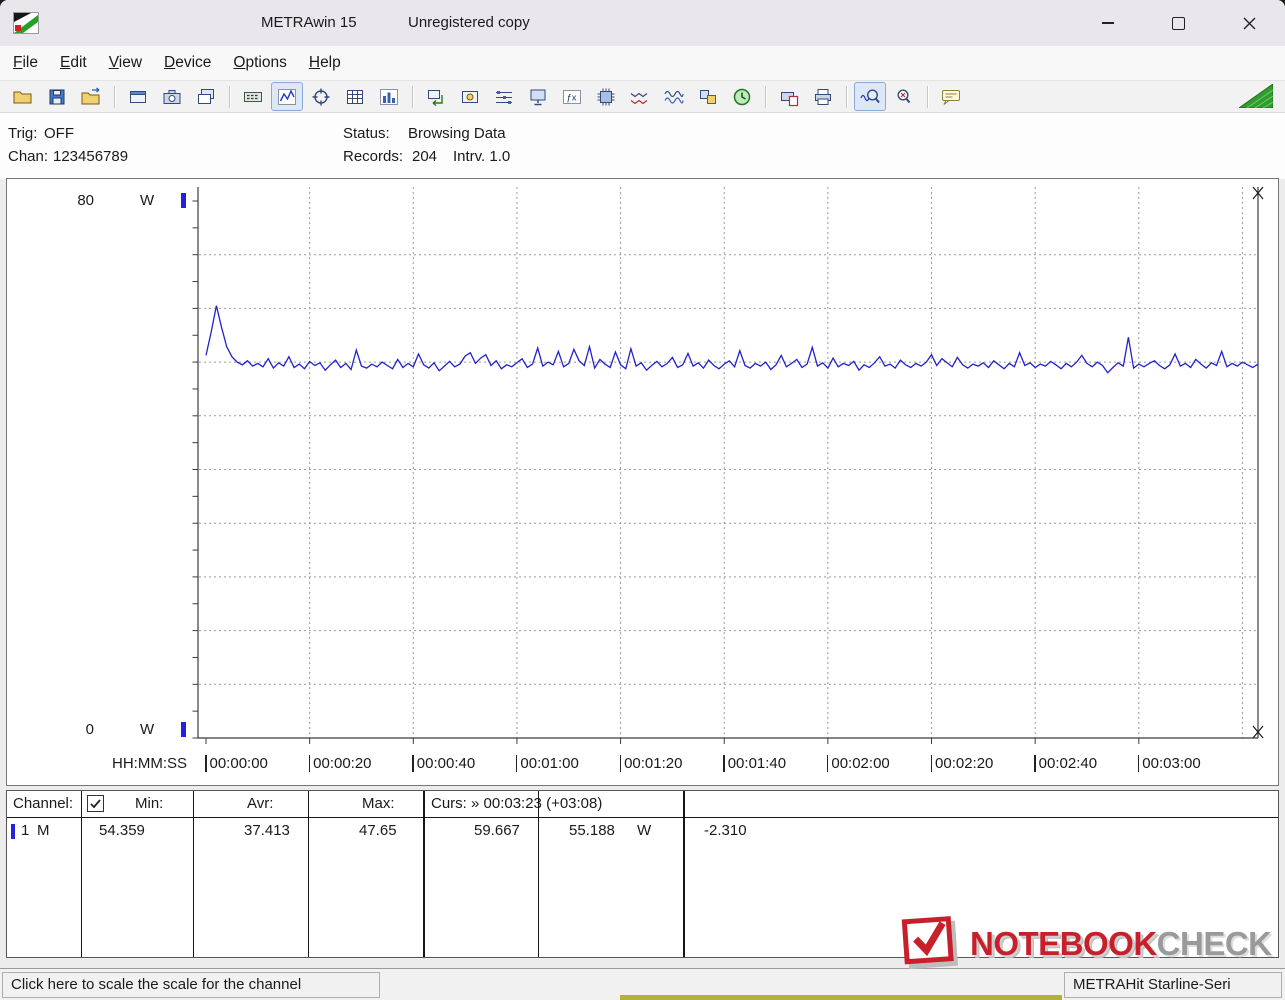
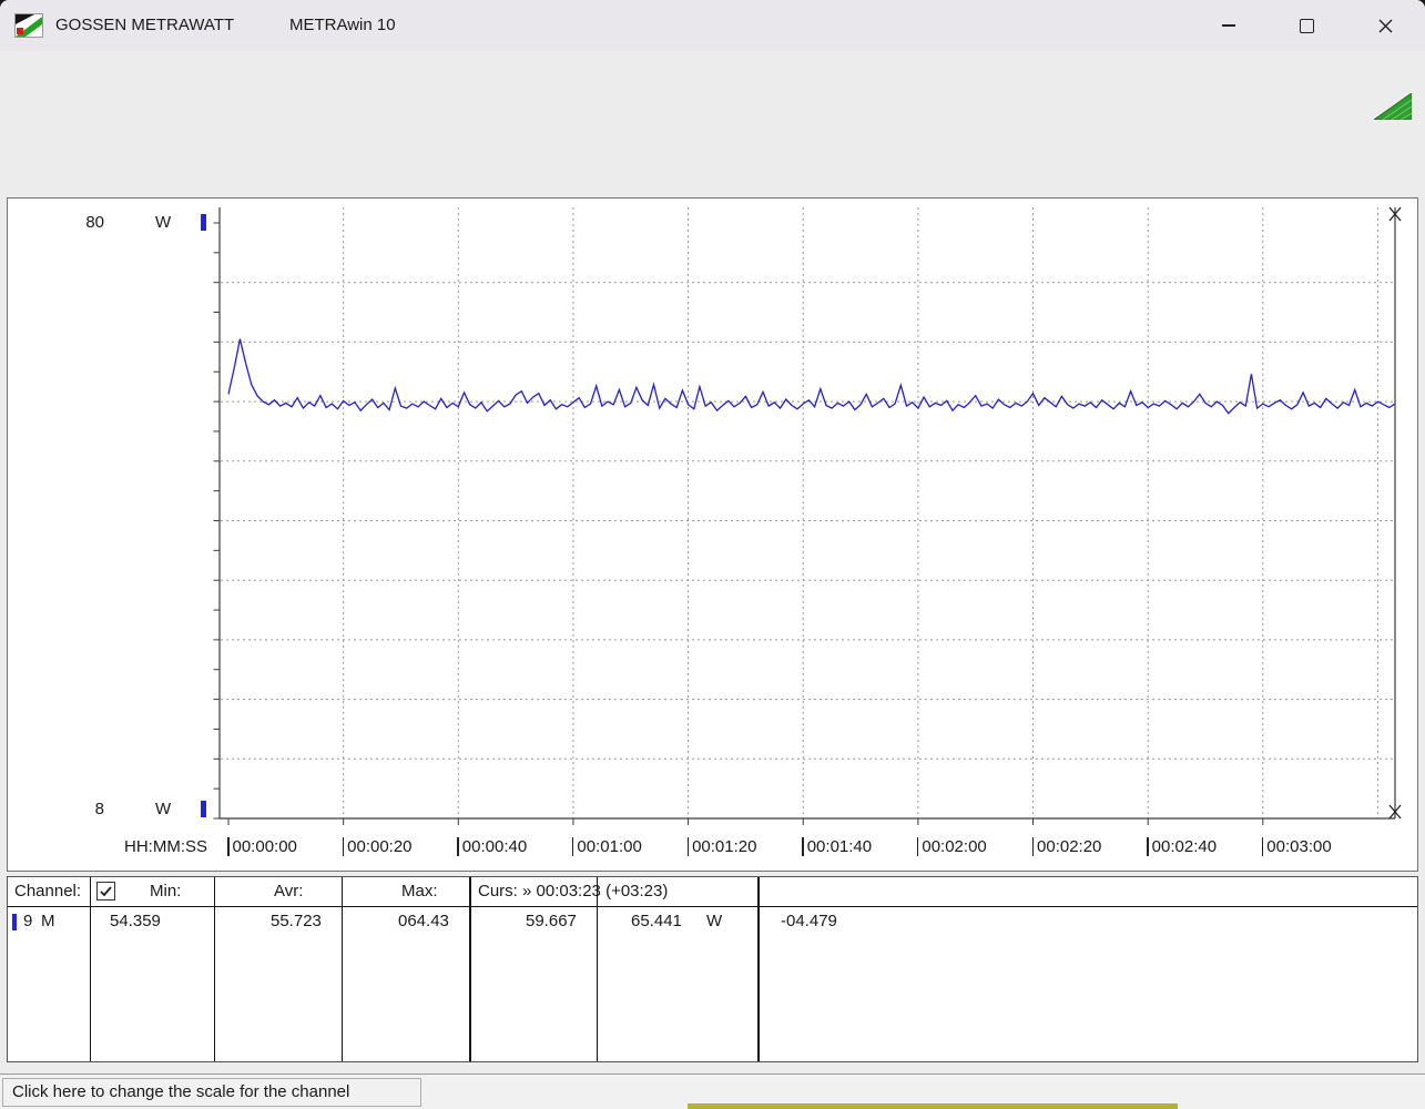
+ GOSSEN METRAWATT
- METRAwin 15
+ METRAwin 10
- Unregistered copy
- File
- Edit
- View
- Device
- Options
- Help
- ƒx
- Trig:
- OFF
- Chan:
- 123456789
- Status:
- Browsing Data
- Records:
- 204
- Intrv. 1.0
  80
  W
- 0
+ 8
  W
  HH:MM:SS
  00:00:00
  00:00:20
  00:00:40
  00:01:00
  00:01:20
  00:01:40
  00:02:00
  00:02:20
  00:02:40
  00:03:00
  Channel:
  Min:
  Avr:
  Max:
- Curs: » 00:03:23 (+03:08)
+ Curs: » 00:03:23 (+03:23)
- 1
+ 9
  M
  54.359
- 37.413
+ 55.723
- 47.65
+ 064.43
  59.667
- 55.188
+ 65.441
  W
- -2.310
+ -04.479
- Click here to scale the scale for the channel
+ Click here to change the scale for the channel
- METRAHit Starline-Seri
- NOTEBOOK
- CHECK
